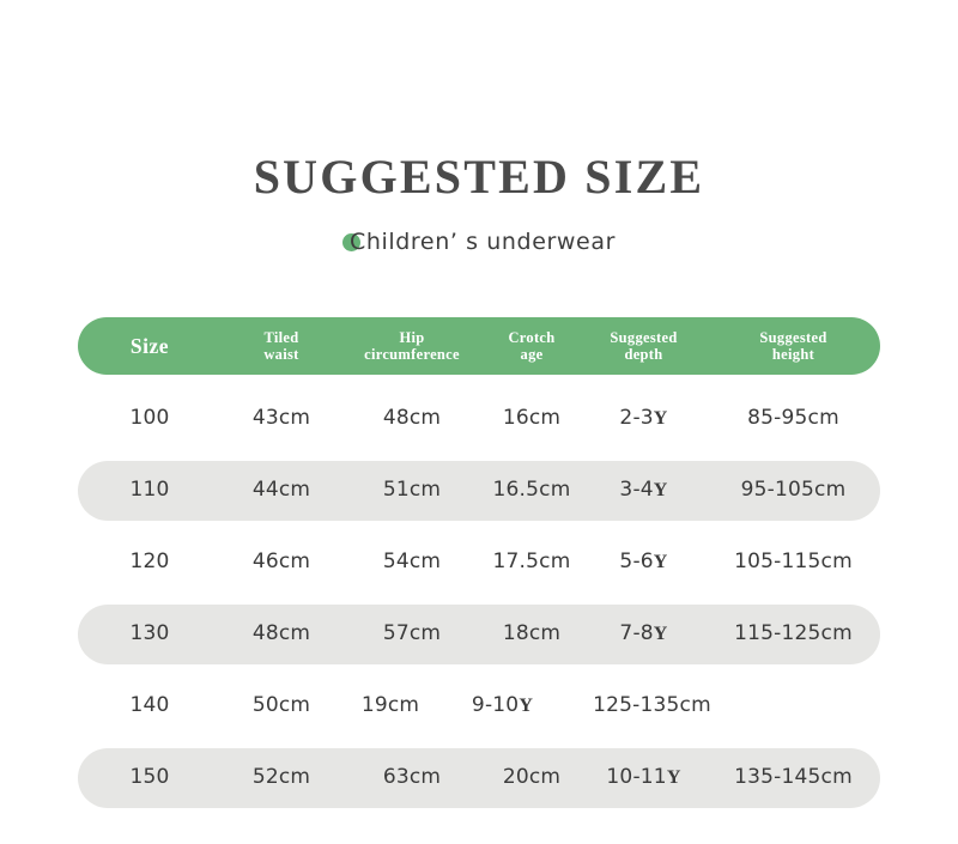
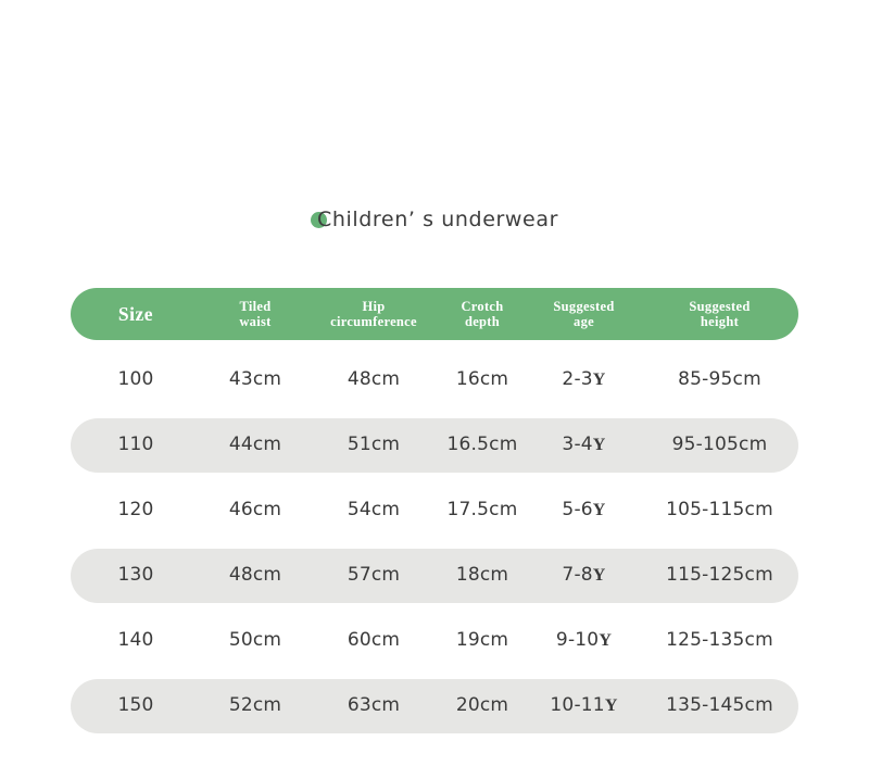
- SUGGESTED SIZE
  Children’ s underwear
  Size
  Tiled
  waist
  Hip
  circumference
  Crotch
- age
+ depth
  Suggested
- depth
+ age
  Suggested
  height
  100
  43cm
  48cm
  16cm
  2-3Y
  85-95cm
  110
  44cm
  51cm
  16.5cm
  3-4Y
  95-105cm
  120
  46cm
  54cm
  17.5cm
  5-6Y
  105-115cm
  130
  48cm
  57cm
  18cm
  7-8Y
  115-125cm
  140
  50cm
+ 60cm
  19cm
  9-10Y
  125-135cm
  150
  52cm
  63cm
  20cm
  10-11Y
  135-145cm
